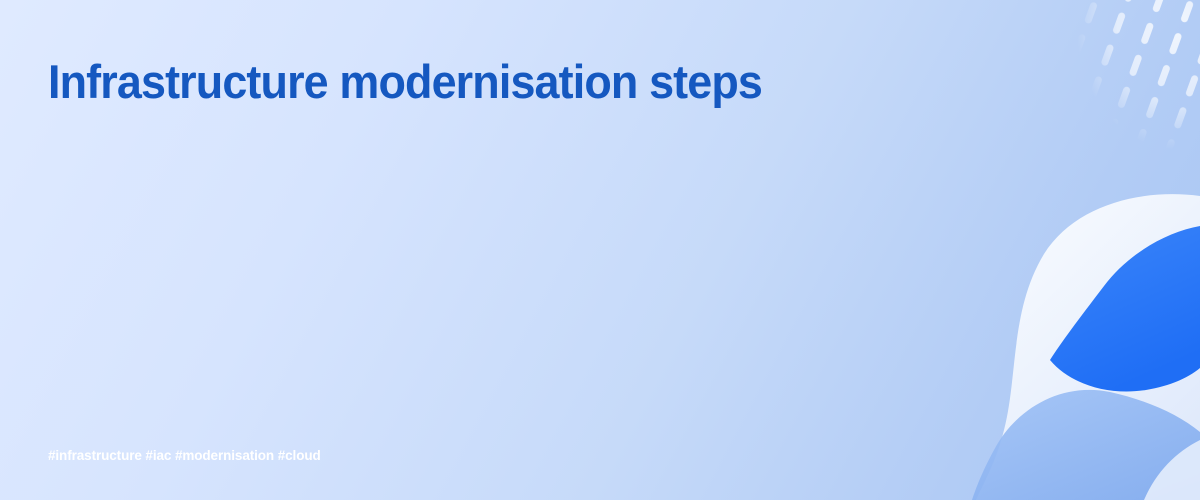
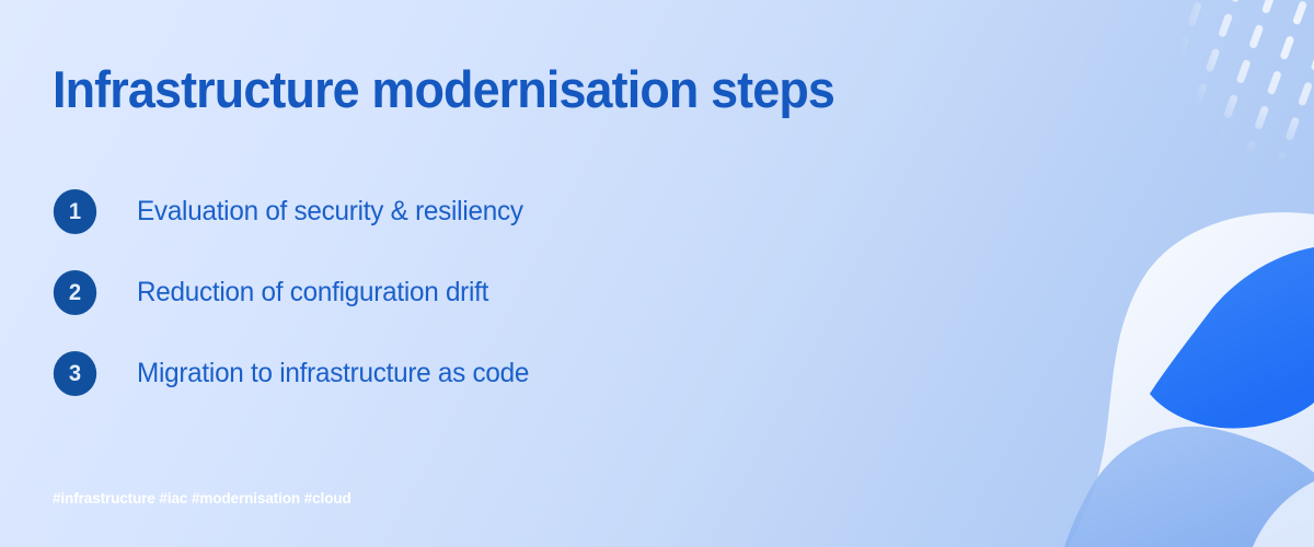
  Infrastructure modernisation steps
+ 1
+ Evaluation of security & resiliency
+ 2
+ Reduction of configuration drift
+ 3
+ Migration to infrastructure as code
  #infrastructure #iac #modernisation #cloud
